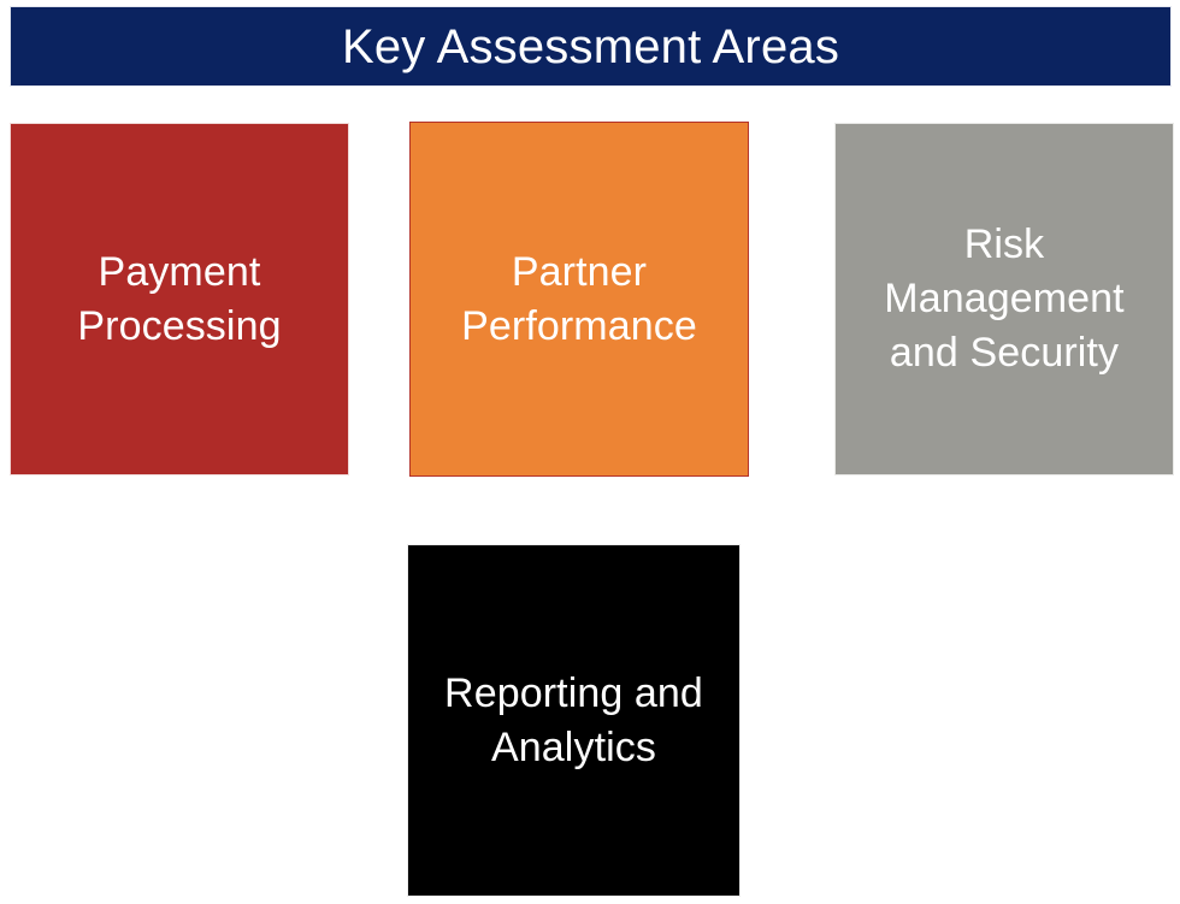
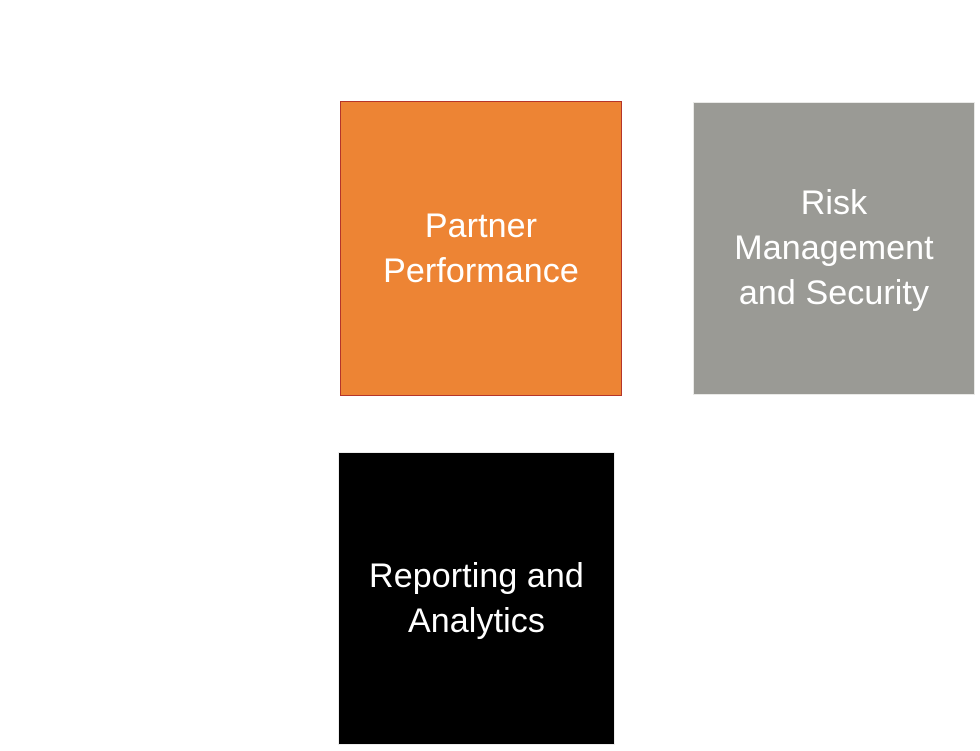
- Key Assessment Areas
- Payment
- Processing
  Partner
  Performance
  Risk
  Management
  and Security
  Reporting and
  Analytics
